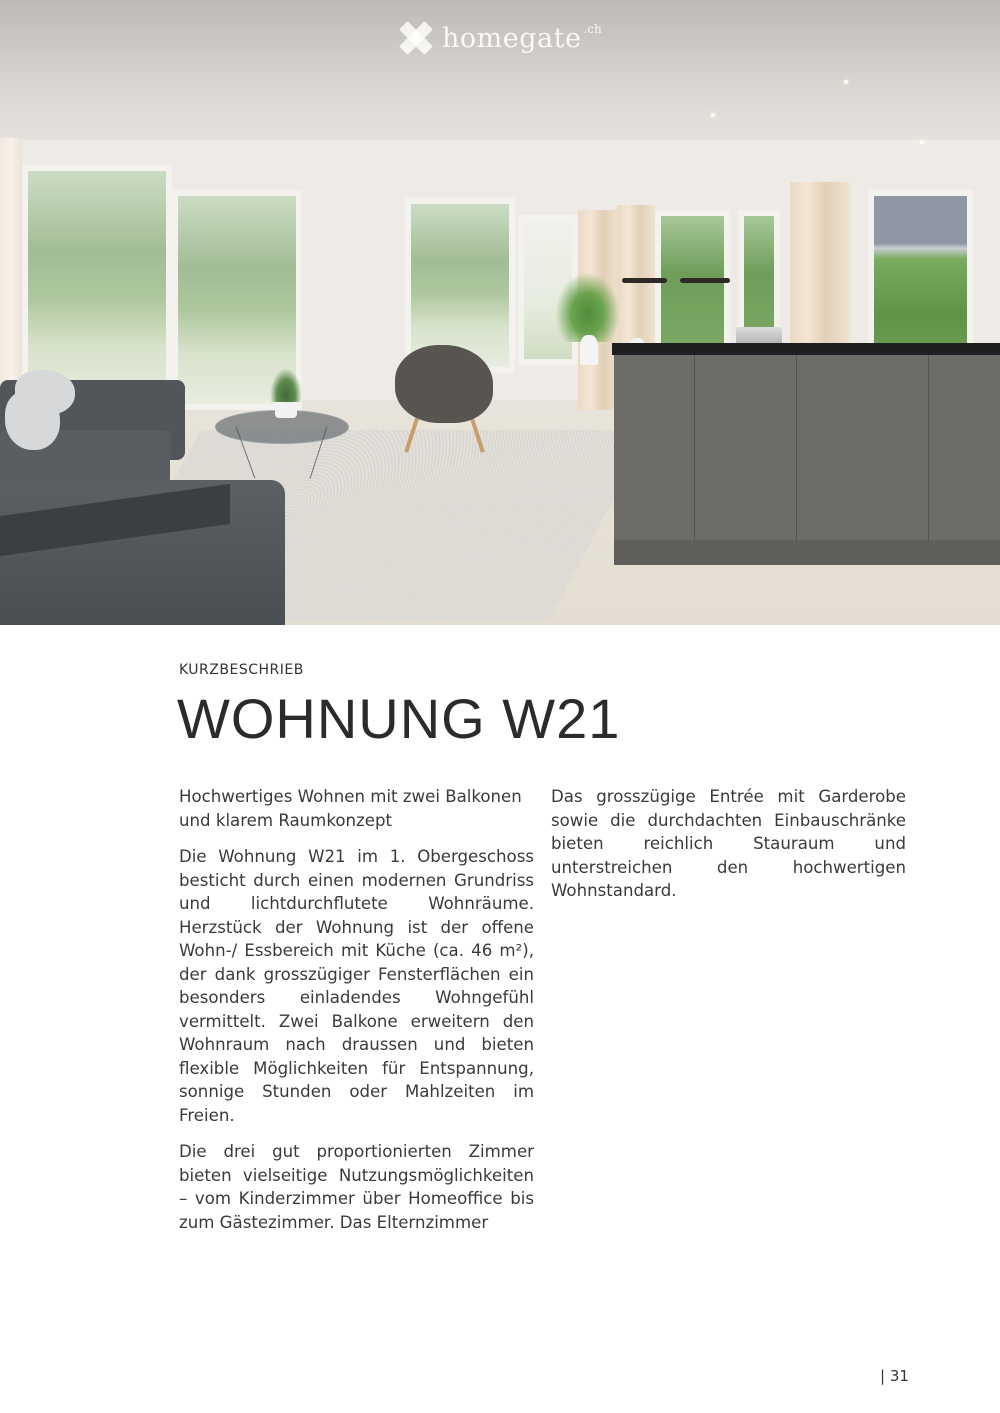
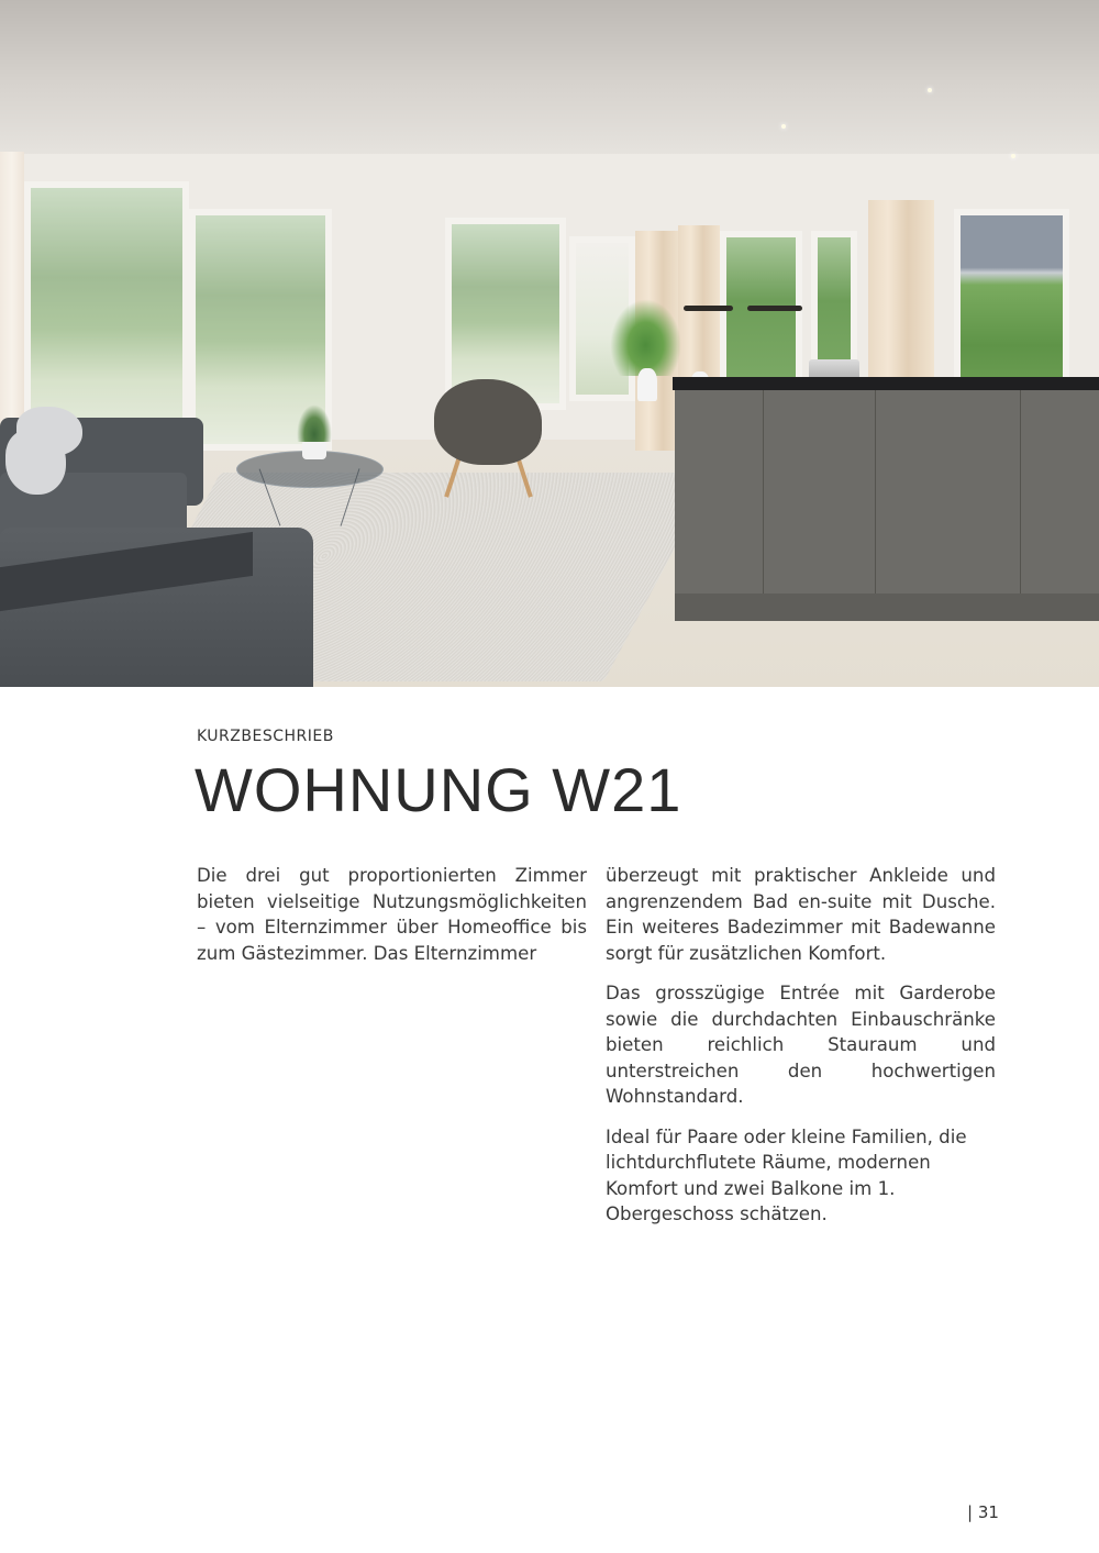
- homegate
- .ch
  KURZBESCHRIEB
  WOHNUNG W21
- Hochwertiges Wohnen mit zwei Balkonen und klarem Raumkonzept
- Die Wohnung W21 im 1. Obergeschoss besticht durch einen modernen Grundriss und lichtdurchflutete Wohnräume. Herzstück der Wohnung ist der offene Wohn-/ Essbereich mit Küche (ca. 46 m²), der dank grosszügiger Fensterflächen ein besonders einladendes Wohngefühl vermittelt. Zwei Balkone erweitern den Wohnraum nach draussen und bieten flexible Möglichkeiten für Entspannung, sonnige Stunden oder Mahlzeiten im Freien.
- Die drei gut proportionierten Zimmer bieten vielseitige Nutzungsmöglichkeiten – vom Kinderzimmer über Homeoffice bis zum Gästezimmer. Das Elternzimmer
+ Die drei gut proportionierten Zimmer bieten vielseitige Nutzungsmöglichkeiten – vom Elternzimmer über Homeoffice bis zum Gästezimmer. Das Elternzimmer
+ überzeugt mit praktischer Ankleide und angrenzendem Bad en-suite mit Dusche. Ein weiteres Badezimmer mit Badewanne sorgt für zusätzlichen Komfort.
  Das grosszügige Entrée mit Garderobe sowie die durchdachten Einbauschränke bieten reichlich Stauraum und unterstreichen den hochwertigen Wohnstandard.
+ Ideal für Paare oder kleine Familien, die lichtdurchflutete Räume, modernen Komfort und zwei Balkone im 1. Obergeschoss schätzen.
  | 31
